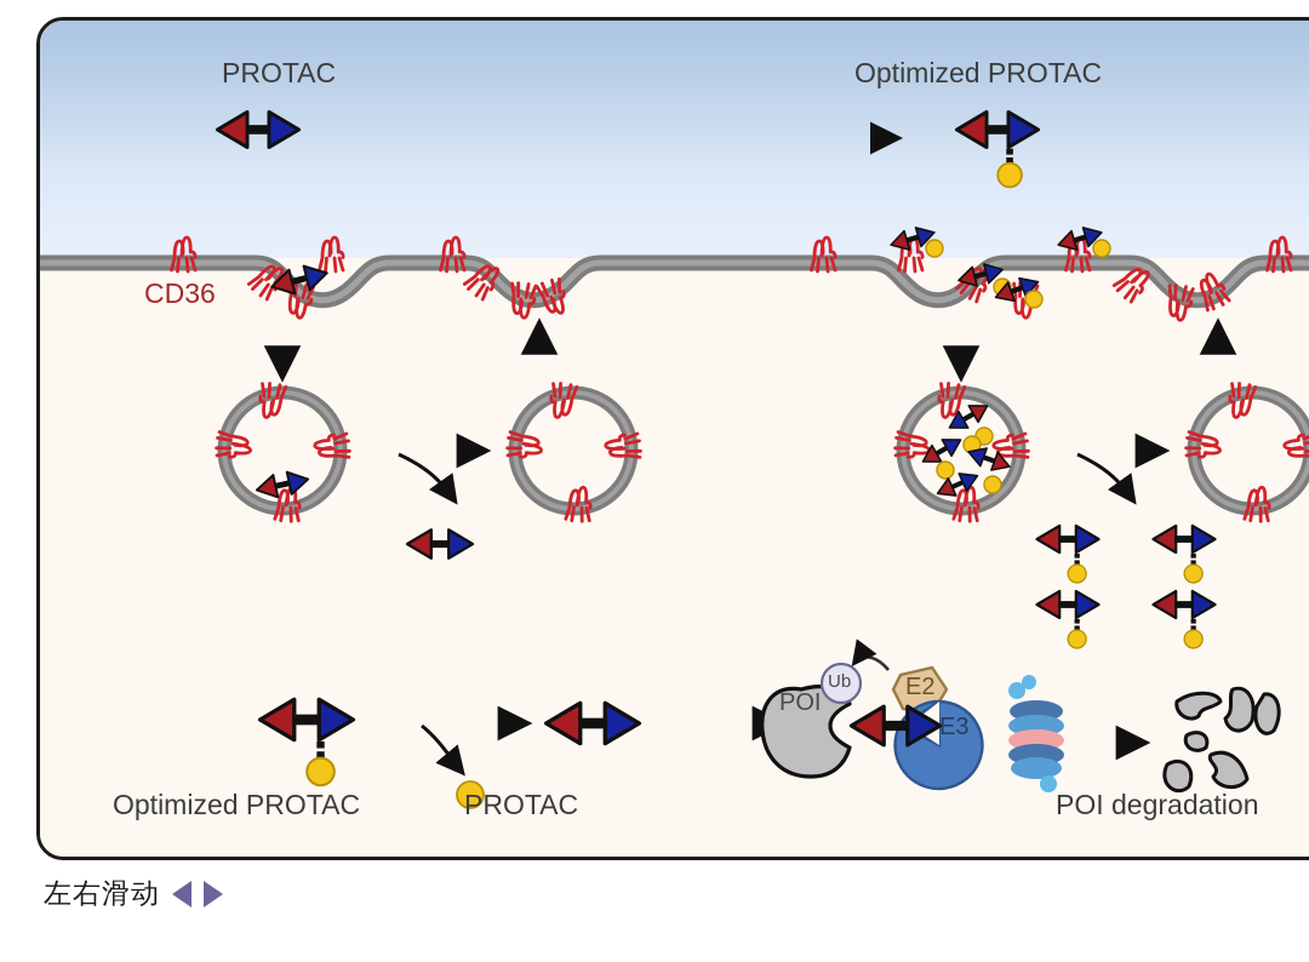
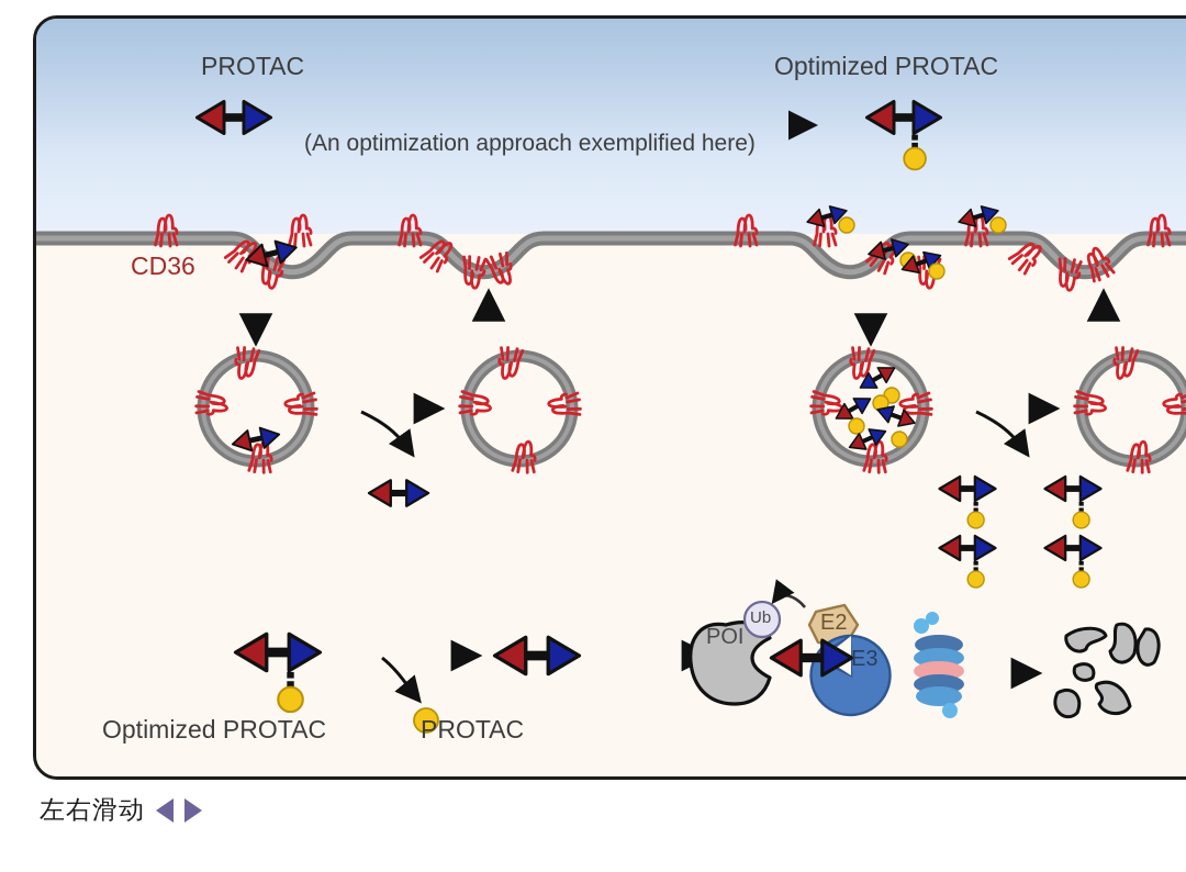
  PROTAC
  Optimized PROTAC
+ (An optimization approach exemplified here)
  CD36
  Optimized PROTAC
  PROTAC
- POI degradation
  POI
  Ub
  E2
  E3
  左右滑动
